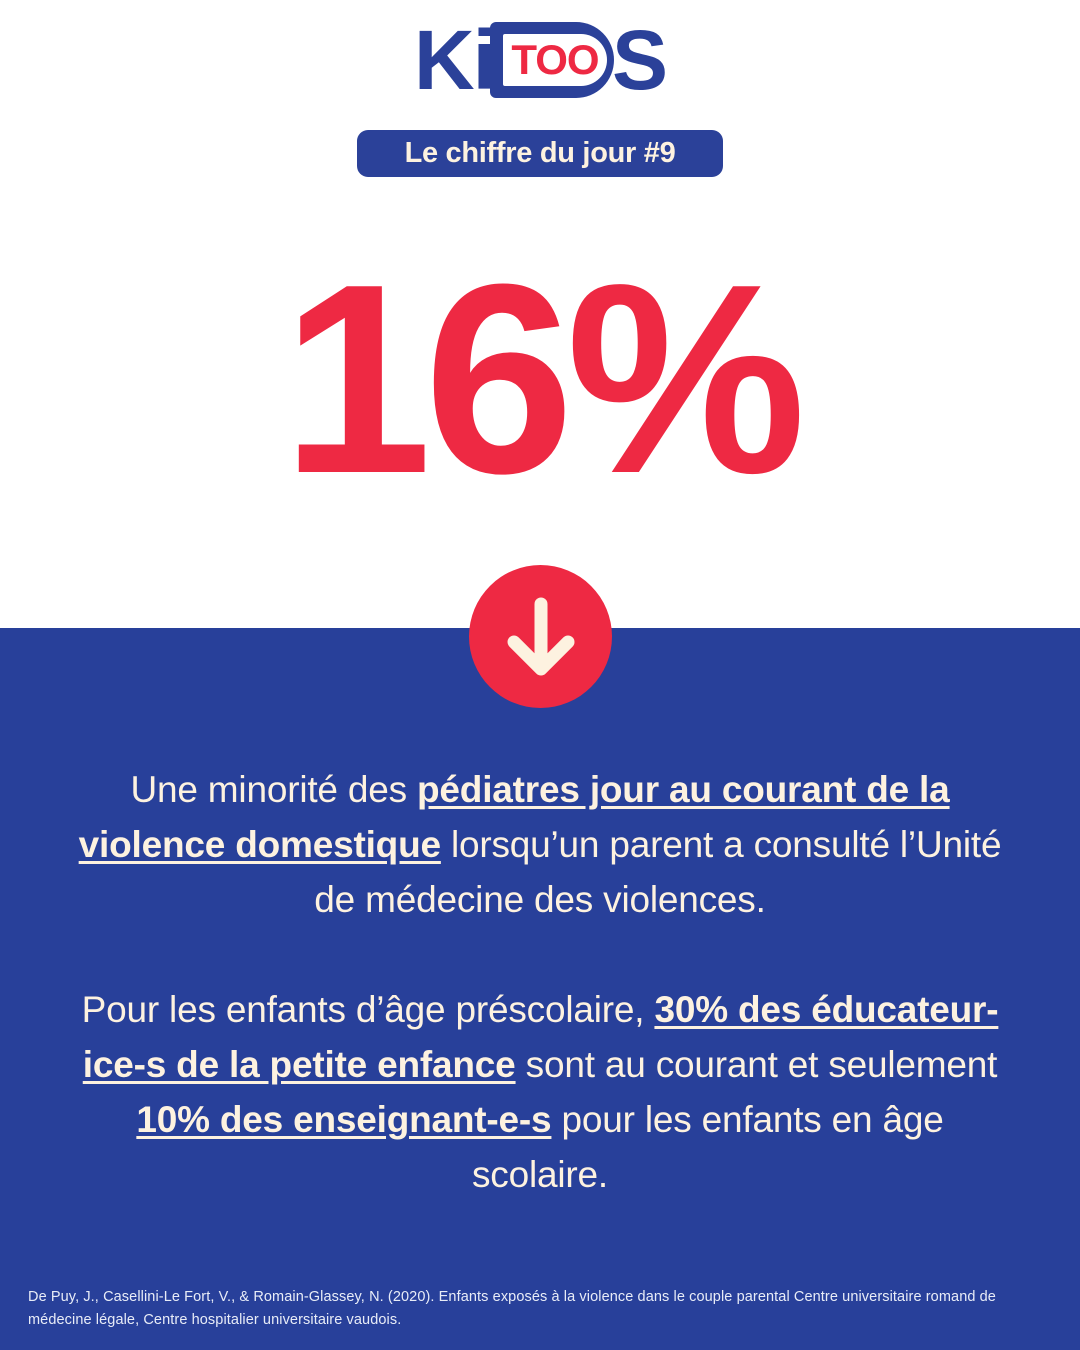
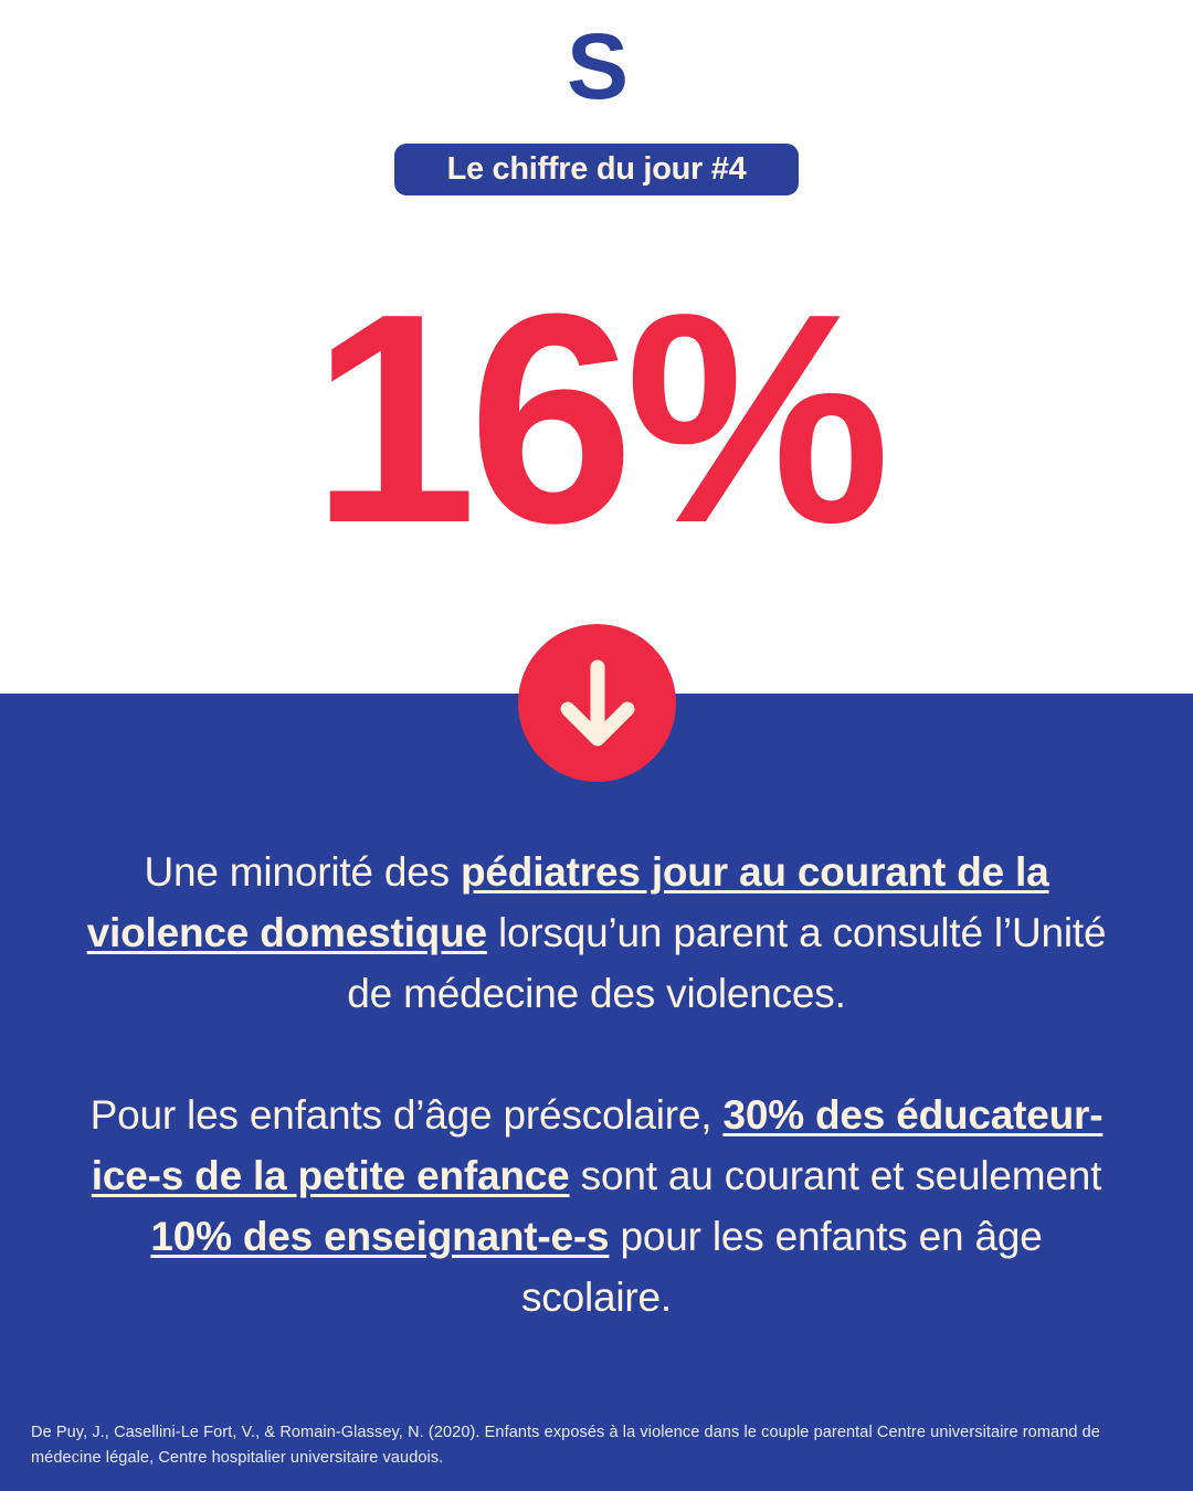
- Ki
- TOO
  S
- Le chiffre du jour #9
+ Le chiffre du jour #4
  16%
  Une minorité des pédiatres jour au courant de la violence domestique lorsqu’un parent a consulté l’Unité de médecine des violences.
  Pour les enfants d’âge préscolaire, 30% des éducateur-ice-s de la petite enfance sont au courant et seulement 10% des enseignant-e-s pour les enfants en âge scolaire.
  De Puy, J., Casellini-Le Fort, V., & Romain-Glassey, N. (2020). Enfants exposés à la violence dans le couple parental Centre universitaire romand de médecine légale, Centre hospitalier universitaire vaudois.
